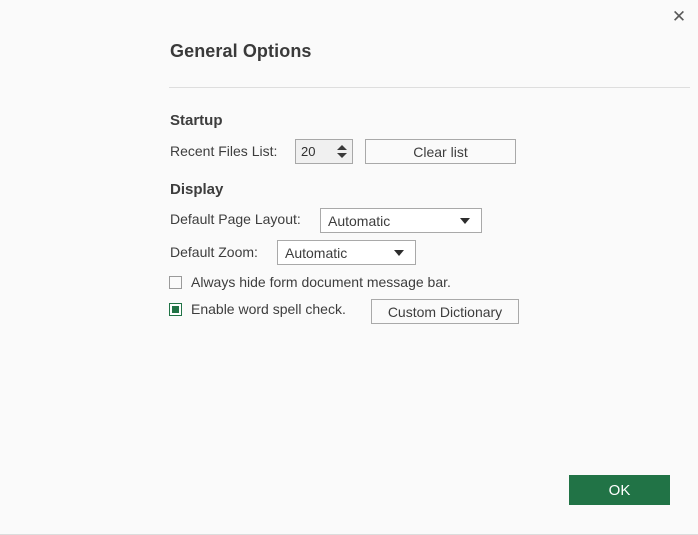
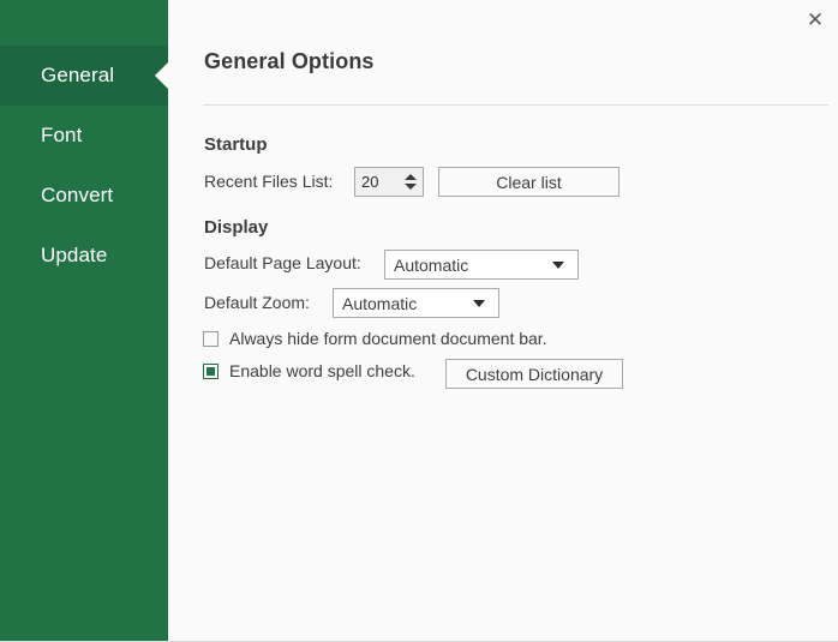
+ General
+ Font
+ Convert
+ Update
  ✕
  General Options
  Startup
  Recent Files List:
  20
  Clear list
  Display
  Default Page Layout:
  Automatic
  Default Zoom:
  Automatic
- Always hide form document message bar.
+ Always hide form document document bar.
  Enable word spell check.
  Custom Dictionary
- OK
